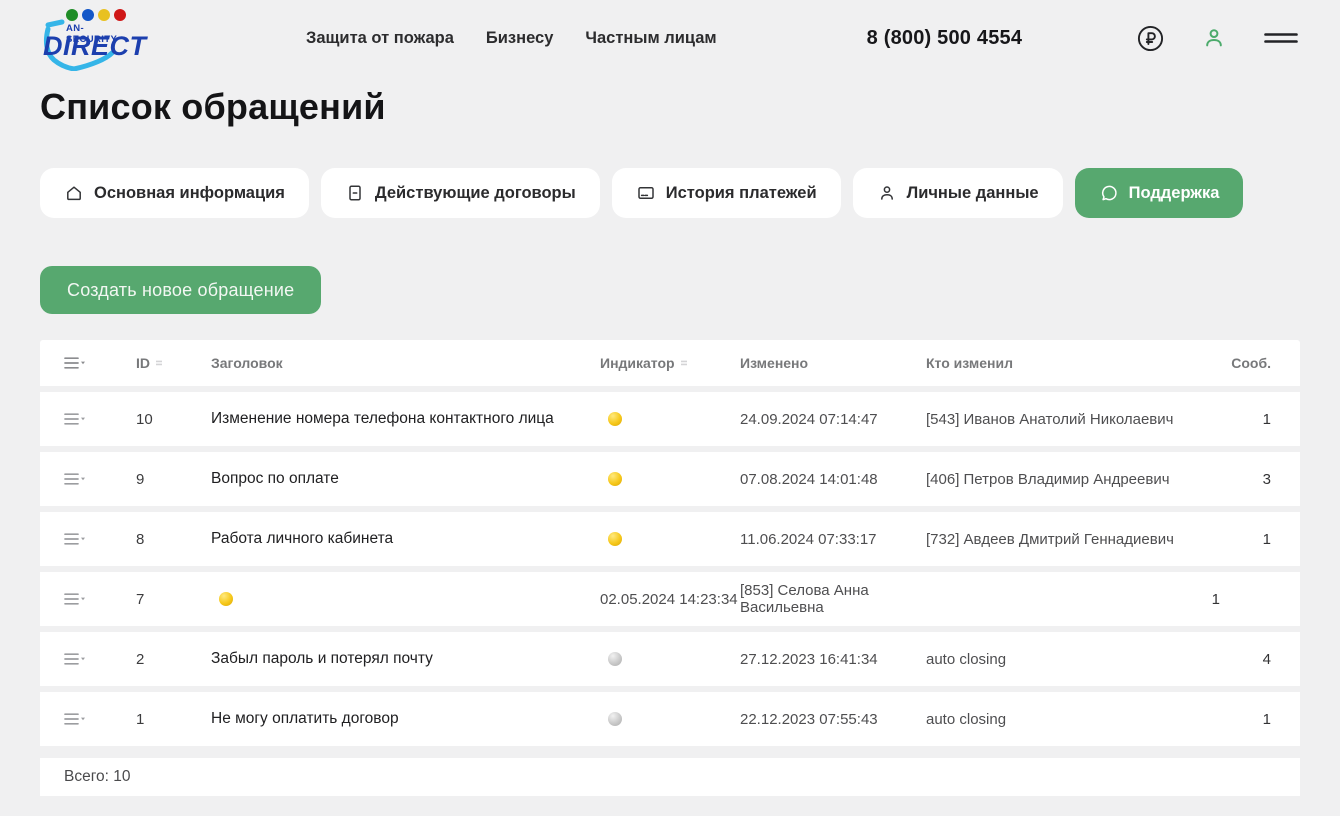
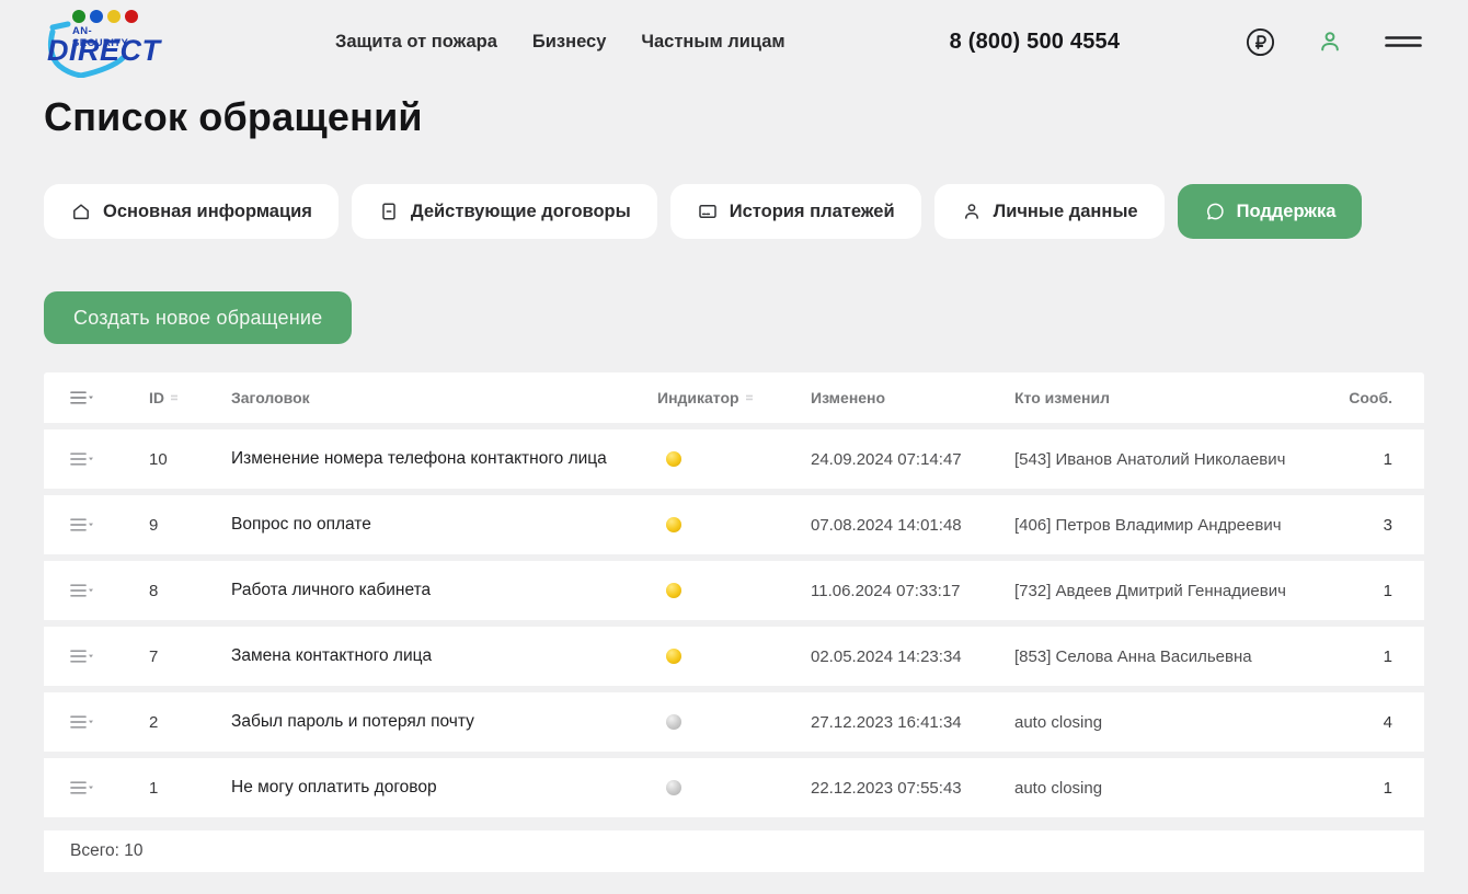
  AN-SECURITY
  DIRECT
  Защита от пожара
  Бизнесу
  Частным лицам
  8 (800) 500 4554
  Список обращений
  Основная информация
  Действующие договоры
  История платежей
  Личные данные
  Поддержка
  Создать новое обращение
  ID
  Заголовок
  Индикатор
  Изменено
  Кто изменил
  Сооб.
  10
  Изменение номера телефона контактного лица
  24.09.2024 07:14:47
  [543] Иванов Анатолий Николаевич
  1
  9
  Вопрос по оплате
  07.08.2024 14:01:48
  [406] Петров Владимир Андреевич
  3
  8
  Работа личного кабинета
  11.06.2024 07:33:17
  [732] Авдеев Дмитрий Геннадиевич
  1
  7
+ Замена контактного лица
  02.05.2024 14:23:34
  [853] Селова Анна Васильевна
  1
  2
  Забыл пароль и потерял почту
  27.12.2023 16:41:34
  auto closing
  4
  1
  Не могу оплатить договор
  22.12.2023 07:55:43
  auto closing
  1
  Всего: 10
